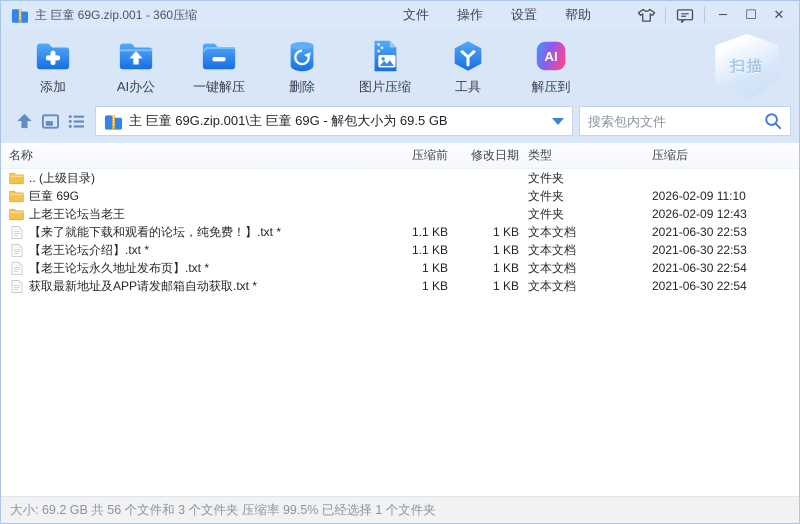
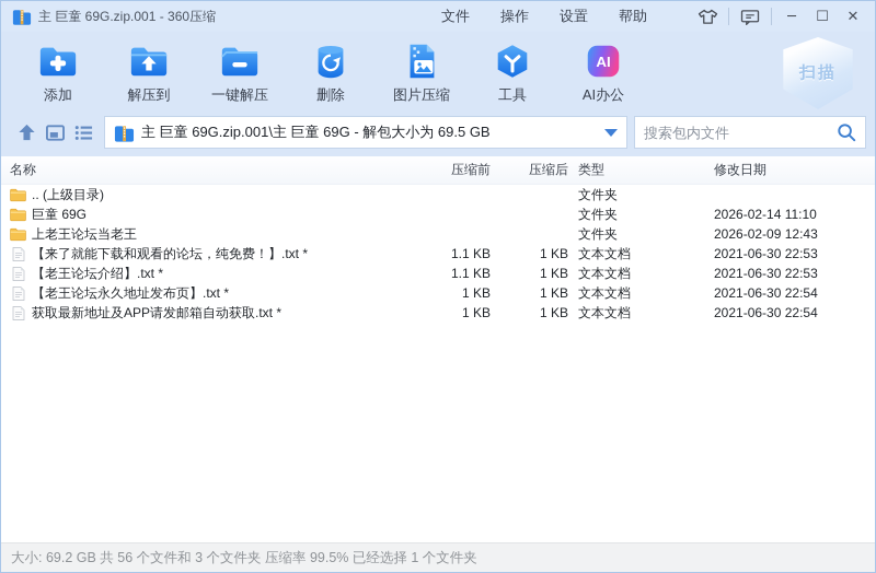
  主 巨童 69G.zip.001 - 360压缩
  文件
  操作
  设置
  帮助
  ─
  ☐
  ✕
  添加
- AI办公
+ 解压到
  一键解压
  删除
  图片压缩
  工具
  AI
- 解压到
+ AI办公
  扫描
  主 巨童 69G.zip.001\主 巨童 69G - 解包大小为 69.5 GB
  搜索包内文件
  名称
  压缩前
- 修改日期
+ 压缩后
  类型
- 压缩后
+ 修改日期
  .. (上级目录)
  文件夹
  巨童 69G
  文件夹
- 2026-02-09 11:10
+ 2026-02-14 11:10
  上老王论坛当老王
  文件夹
  2026-02-09 12:43
  【来了就能下载和观看的论坛，纯免费！】.txt *
  1.1 KB
  1 KB
  文本文档
  2021-06-30 22:53
  【老王论坛介绍】.txt *
  1.1 KB
  1 KB
  文本文档
  2021-06-30 22:53
  【老王论坛永久地址发布页】.txt *
  1 KB
  1 KB
  文本文档
  2021-06-30 22:54
  获取最新地址及APP请发邮箱自动获取.txt *
  1 KB
  1 KB
  文本文档
  2021-06-30 22:54
  大小: 69.2 GB 共 56 个文件和 3 个文件夹 压缩率 99.5% 已经选择 1 个文件夹
